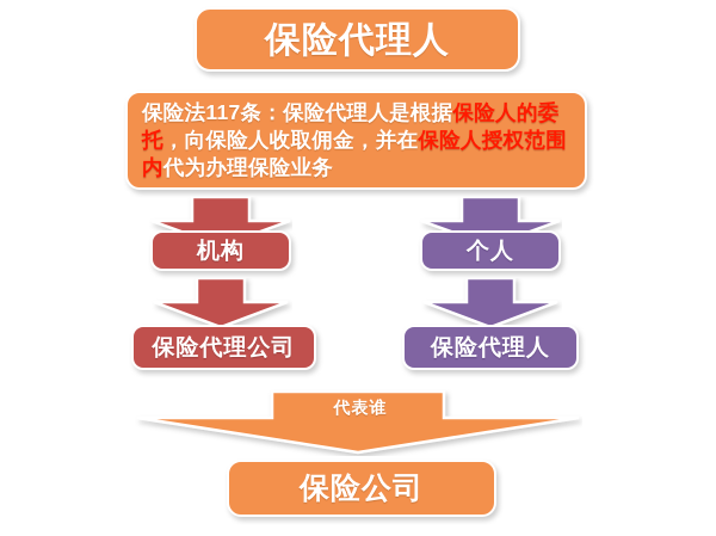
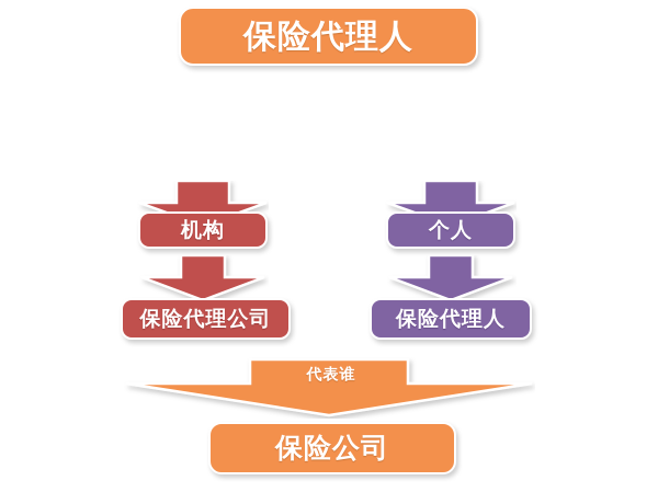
  保险代理人
- 保险法117条：保险代理人是根据保险人的委托，向保险人收取佣金，并在保险人授权范围内代为办理保险业务
  代表谁
  机构
  个人
  保险代理公司
  保险代理人
  保险公司
